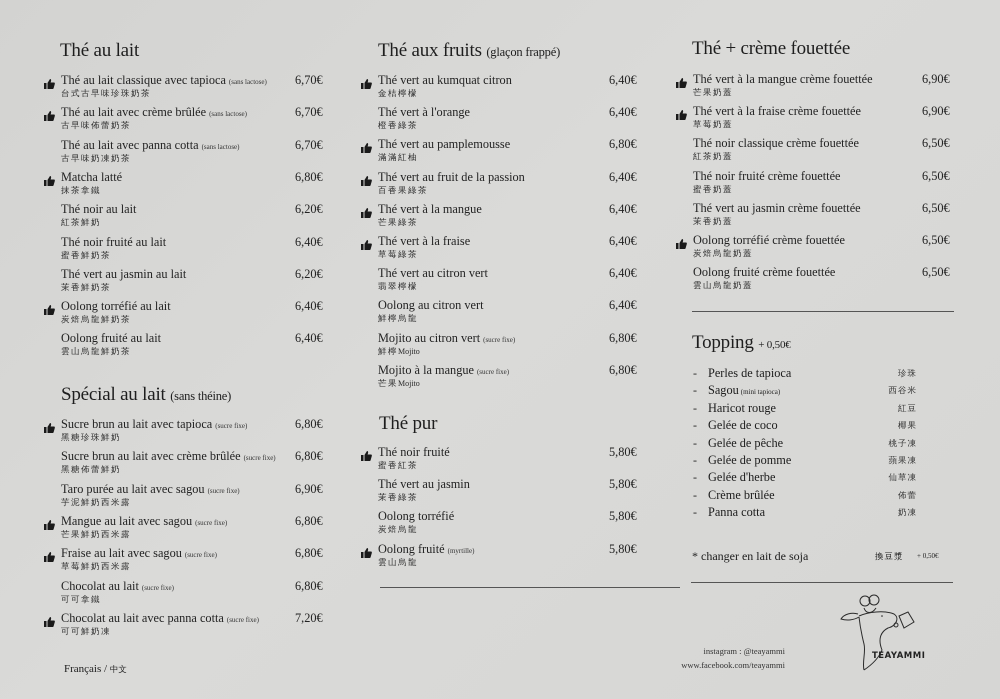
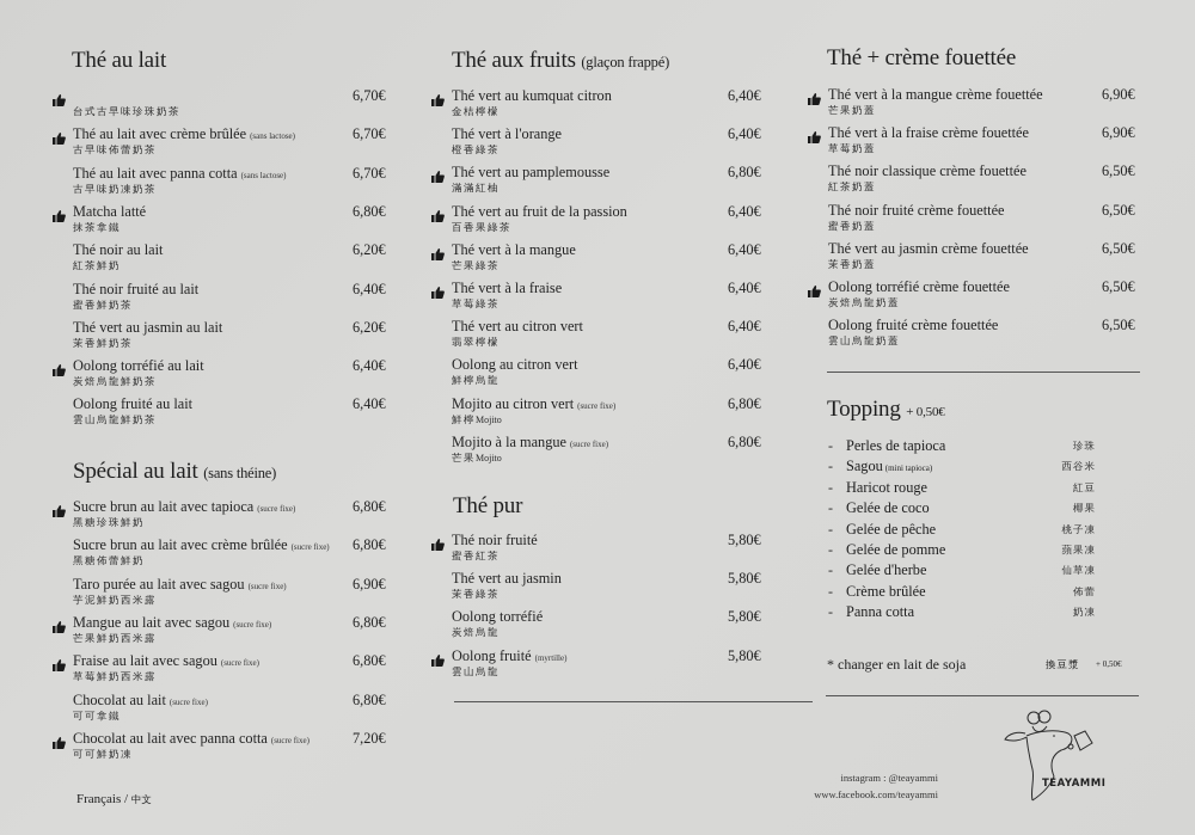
  Thé au lait
- Thé au lait classique avec tapioca (sans lactose)
  台式古早味珍珠奶茶
  6,70€
  Thé au lait avec crème brûlée (sans lactose)
  古早味佈蕾奶茶
  6,70€
  Thé au lait avec panna cotta (sans lactose)
  古早味奶凍奶茶
  6,70€
  Matcha latté
  抹茶拿鐵
  6,80€
  Thé noir au lait
  紅茶鮮奶
  6,20€
  Thé noir fruité au lait
  蜜香鮮奶茶
  6,40€
  Thé vert au jasmin au lait
  茉香鮮奶茶
  6,20€
  Oolong torréfié au lait
  炭焙烏龍鮮奶茶
  6,40€
  Oolong fruité au lait
  雲山烏龍鮮奶茶
  6,40€
  Spécial au lait (sans théine)
  Sucre brun au lait avec tapioca (sucre fixe)
  黑糖珍珠鮮奶
  6,80€
  Sucre brun au lait avec crème brûlée (sucre fixe)
  黑糖佈蕾鮮奶
  6,80€
  Taro purée au lait avec sagou (sucre fixe)
  芋泥鮮奶西米露
  6,90€
  Mangue au lait avec sagou (sucre fixe)
  芒果鮮奶西米露
  6,80€
  Fraise au lait avec sagou (sucre fixe)
  草莓鮮奶西米露
  6,80€
  Chocolat au lait (sucre fixe)
  可可拿鐵
  6,80€
  Chocolat au lait avec panna cotta (sucre fixe)
  可可鮮奶凍
  7,20€
  Français / 中文
  Thé aux fruits (glaçon frappé)
  Thé vert au kumquat citron
  金桔檸檬
  6,40€
  Thé vert à l'orange
  橙香綠茶
  6,40€
  Thé vert au pamplemousse
  滿滿紅柚
  6,80€
  Thé vert au fruit de la passion
  百香果綠茶
  6,40€
  Thé vert à la mangue
  芒果綠茶
  6,40€
  Thé vert à la fraise
  草莓綠茶
  6,40€
  Thé vert au citron vert
  翡翠檸檬
  6,40€
  Oolong au citron vert
  鮮檸烏龍
  6,40€
  Mojito au citron vert (sucre fixe)
  鮮檸Mojito
  6,80€
  Mojito à la mangue (sucre fixe)
  芒果Mojito
  6,80€
  Thé pur
  Thé noir fruité
  蜜香紅茶
  5,80€
  Thé vert au jasmin
  茉香綠茶
  5,80€
  Oolong torréfié
  炭焙烏龍
  5,80€
  Oolong fruité (myrtille)
  雲山烏龍
  5,80€
  Thé + crème fouettée
  Thé vert à la mangue crème fouettée
  芒果奶蓋
  6,90€
  Thé vert à la fraise crème fouettée
  草莓奶蓋
  6,90€
  Thé noir classique crème fouettée
  紅茶奶蓋
  6,50€
  Thé noir fruité crème fouettée
  蜜香奶蓋
  6,50€
  Thé vert au jasmin crème fouettée
  茉香奶蓋
  6,50€
  Oolong torréfié crème fouettée
  炭焙烏龍奶蓋
  6,50€
  Oolong fruité crème fouettée
  雲山烏龍奶蓋
  6,50€
  Topping + 0,50€
  -
  Perles de tapioca
  珍珠
  -
  Sagou (mini tapioca)
  西谷米
  -
  Haricot rouge
  紅豆
  -
  Gelée de coco
  椰果
  -
  Gelée de pêche
  桃子凍
  -
  Gelée de pomme
  蘋果凍
  -
  Gelée d'herbe
  仙草凍
  -
  Crème brûlée
  佈蕾
  -
  Panna cotta
  奶凍
  * changer en lait de soja
  換豆漿
  + 0,50€
  instagram : @teayammi
  www.facebook.com/teayammi
  TEAYAMMI
